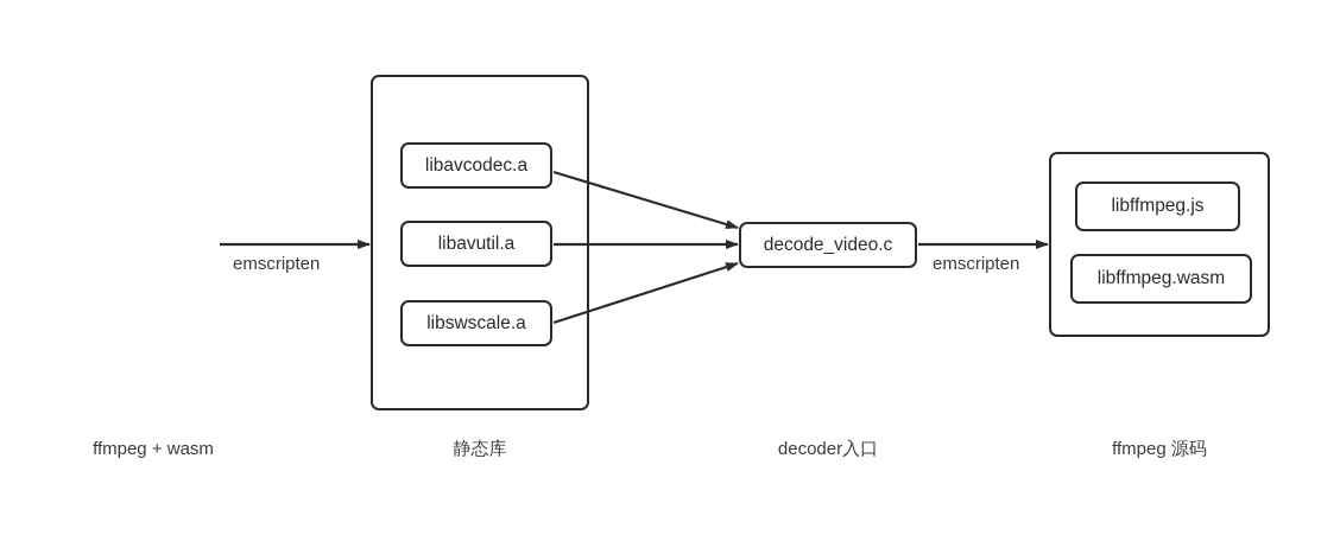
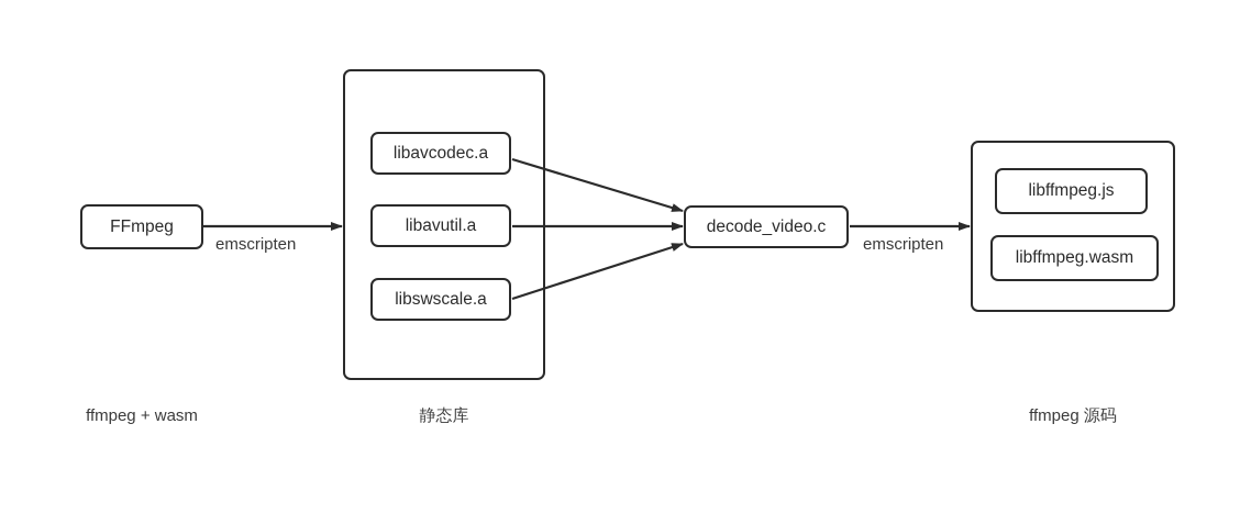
+ FFmpeg
  libavcodec.a
  libavutil.a
  libswscale.a
  decode_video.c
  libffmpeg.js
  libffmpeg.wasm
  emscripten
  emscripten
  ffmpeg + wasm
  静态库
- decoder入口
  ffmpeg 源码
